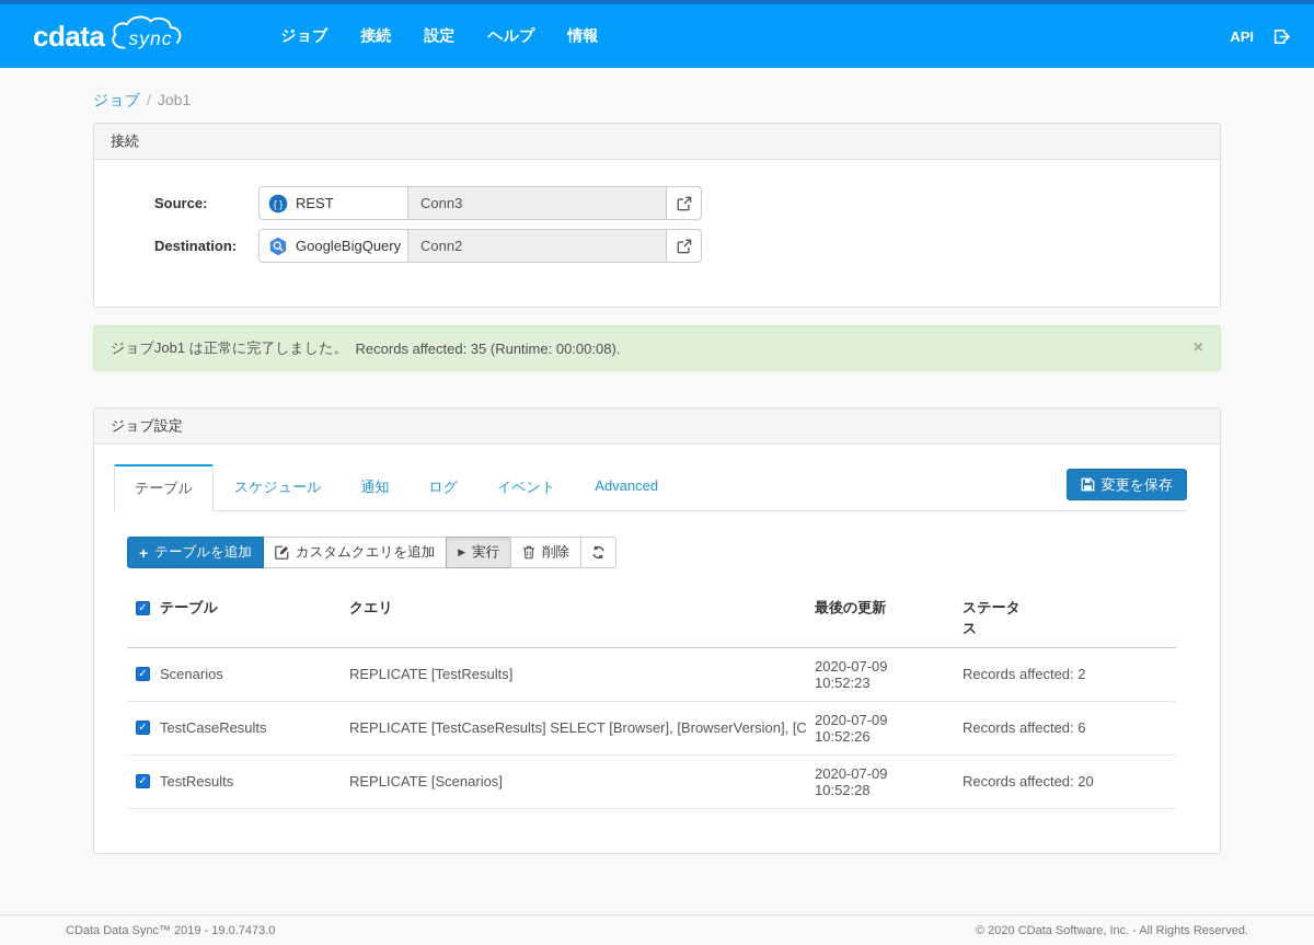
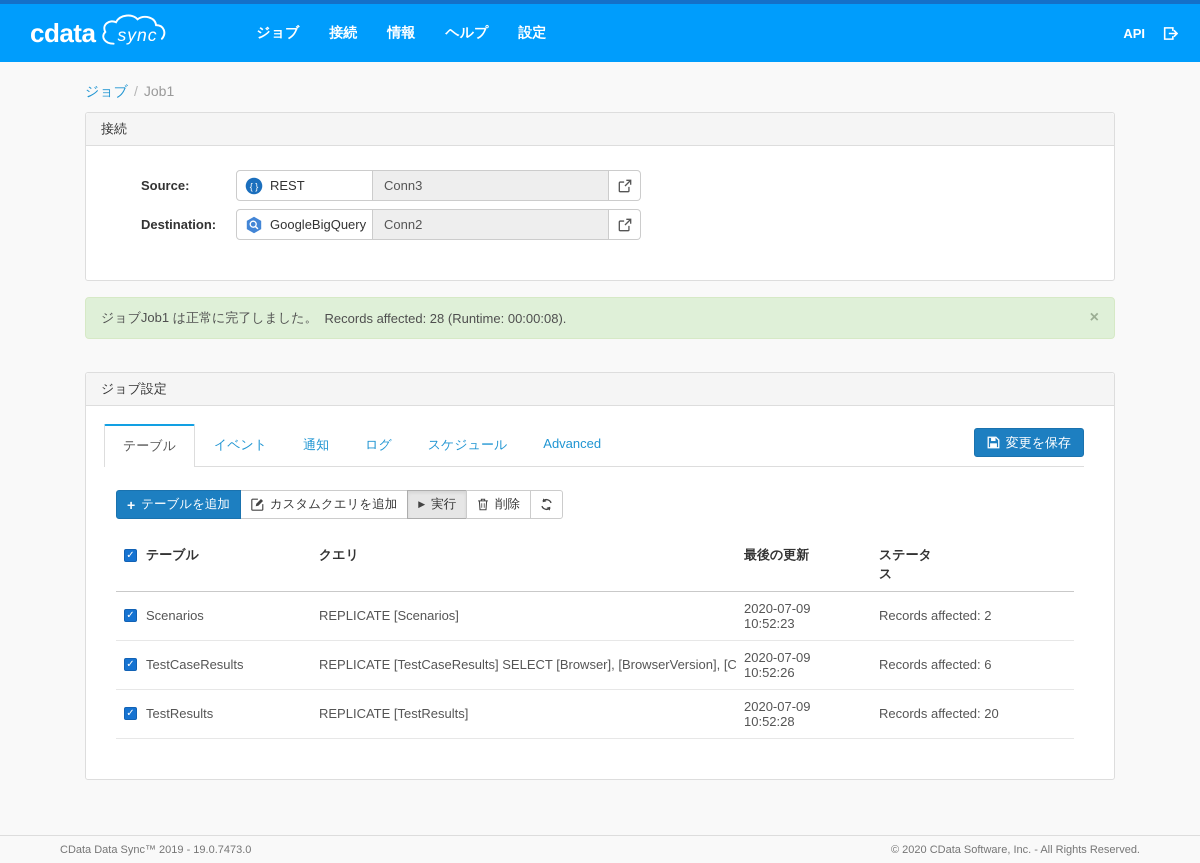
  cdata
  sync
  ジョブ
  接続
- 設定
+ 情報
  ヘルプ
- 情報
+ 設定
  API
  ジョブ / Job1
  接続
  Source:
  { }
  REST
  Conn3
  Destination:
  GoogleBigQuery
  Conn2
  ジョブJob1 は正常に完了しました。
- Records affected: 35 (Runtime: 00:00:08).
+ Records affected: 28 (Runtime: 00:00:08).
  ×
  ジョブ設定
  テーブル
- スケジュール
+ イベント
  通知
  ログ
- イベント
+ スケジュール
  Advanced
  変更を保存
  +
  テーブルを追加
  カスタムクエリを追加
  ▶
  実行
  削除
  ✓ テーブル	クエリ	最後の更新	ステータス
- ✓ Scenarios	REPLICATE [TestResults]	2020-07-09 10:52:23	Records affected: 2
+ ✓ Scenarios	REPLICATE [Scenarios]	2020-07-09 10:52:23	Records affected: 2
  ✓ TestCaseResults	REPLICATE [TestCaseResults] SELECT [Browser], [BrowserVersion], [C	2020-07-09 10:52:26	Records affected: 6
- ✓ TestResults	REPLICATE [Scenarios]	2020-07-09 10:52:28	Records affected: 20
+ ✓ TestResults	REPLICATE [TestResults]	2020-07-09 10:52:28	Records affected: 20
  CData Data Sync™ 2019 - 19.0.7473.0
  © 2020 CData Software, Inc. - All Rights Reserved.
